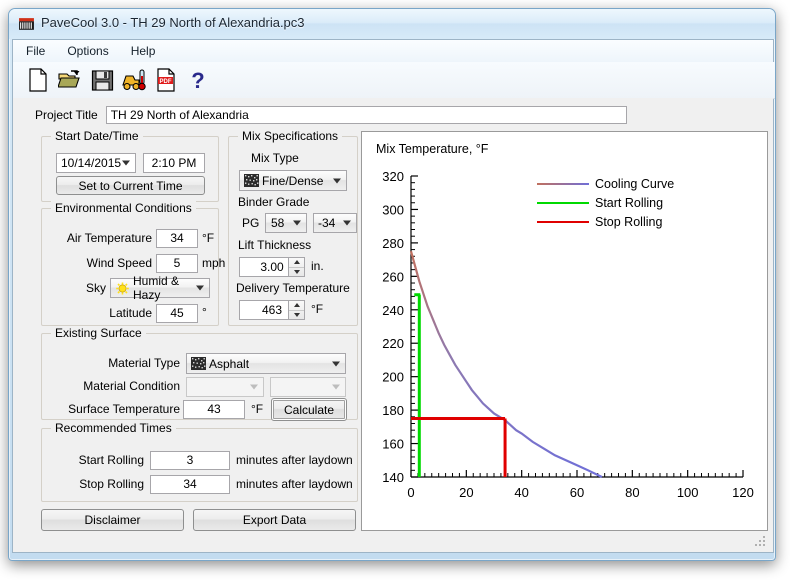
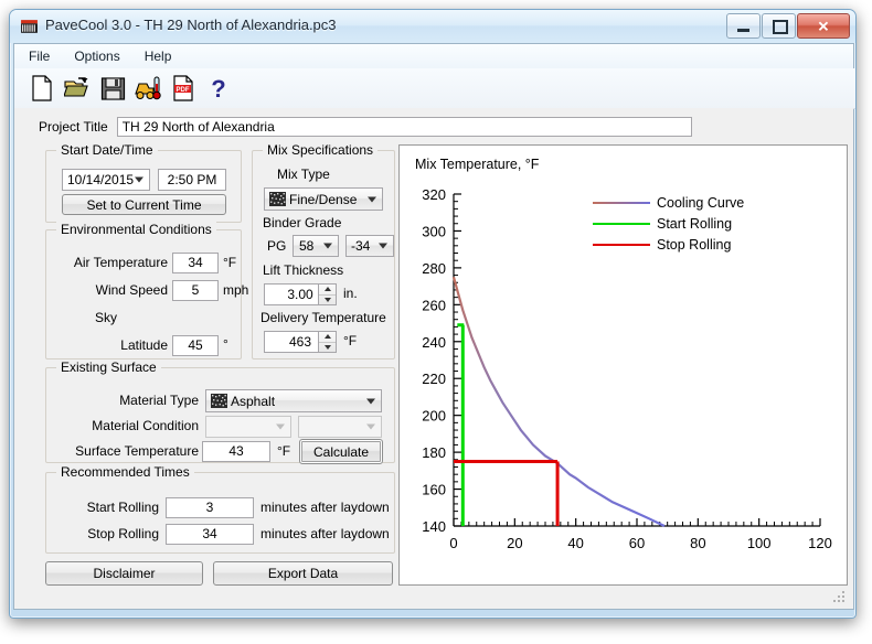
  PaveCool 3.0 - TH 29 North of Alexandria.pc3
+ ✕
  File
  Options
  Help
  ?
  Project Title
  TH 29 North of Alexandria
  Start Date/Time
  10/14/2015
- 2:10 PM
+ 2:50 PM
  Set to Current Time
  Environmental Conditions
  Air Temperature
  34
  °F
  Wind Speed
  5
  mph
  Sky
- Humid & Hazy
  Latitude
  45
  °
  Mix Specifications
  Mix Type
  Fine/Dense
  Binder Grade
  PG
  58
  -34
  Lift Thickness
  3.00
  in.
  Delivery Temperature
  463
  °F
  Existing Surface
  Material Type
  Asphalt
  Material Condition
  Surface Temperature
  43
  °F
  Calculate
  Recommended Times
  Start Rolling
  3
  minutes after laydown
  Stop Rolling
  34
  minutes after laydown
  Disclaimer
  Export Data
  Mix Temperature, °F
  140
  160
  180
  200
  220
  240
  260
  280
  300
  320
  0
  20
  40
  60
  80
  100
  120
  Cooling Curve
  Start Rolling
  Stop Rolling
